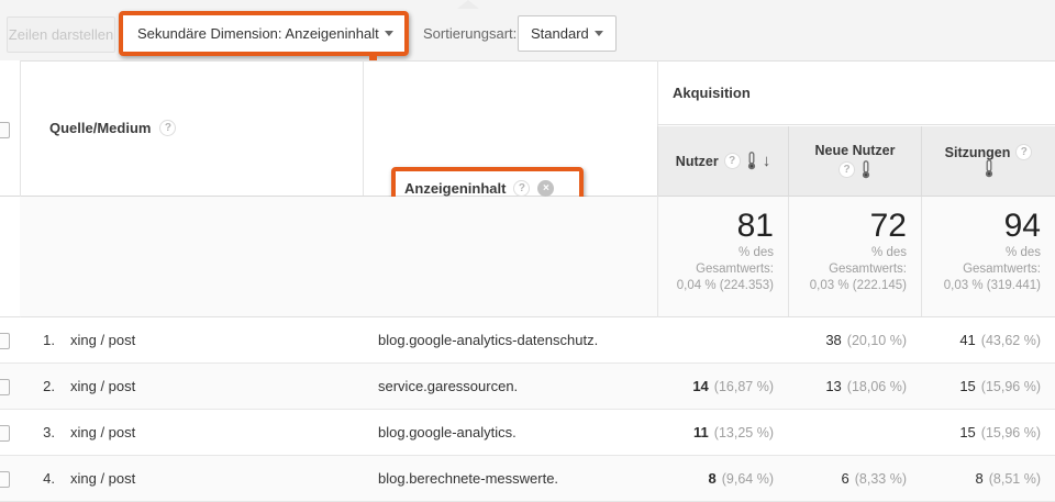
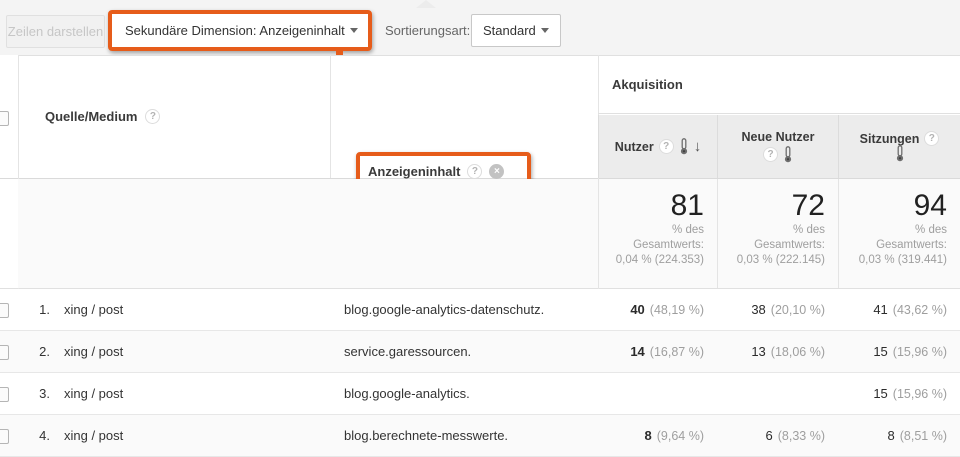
  Zeilen darstellen
  Sekundäre Dimension: Anzeigeninhalt
  Sortierungsart:
  Standard
  Quelle/Medium
  ?
  Anzeigeninhalt
  ?
  ×
  Akquisition
  Nutzer
  ?
  ↓
  Neue Nutzer
  ?
  Sitzungen
  ?
  81
  % des
  Gesamtwerts:
  0,04 % (224.353)
  72
  % des
  Gesamtwerts:
  0,03 % (222.145)
  94
  % des
  Gesamtwerts:
  0,03 % (319.441)
  1.
  xing / post
  blog.google-analytics-datenschutz.
+ 40
+ (48,19 %)
  38
  (20,10 %)
  41
  (43,62 %)
  2.
  xing / post
  service.garessourcen.
  14
  (16,87 %)
  13
  (18,06 %)
  15
  (15,96 %)
  3.
  xing / post
  blog.google-analytics.
- 11
- (13,25 %)
  15
  (15,96 %)
  4.
  xing / post
  blog.berechnete-messwerte.
  8
  (9,64 %)
  6
  (8,33 %)
  8
  (8,51 %)
